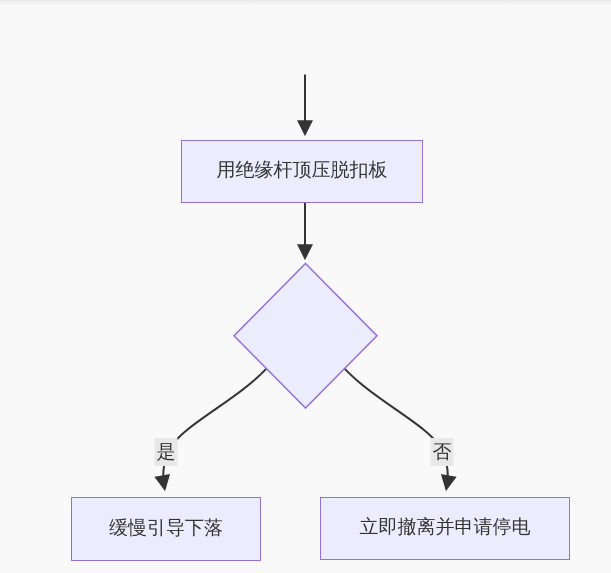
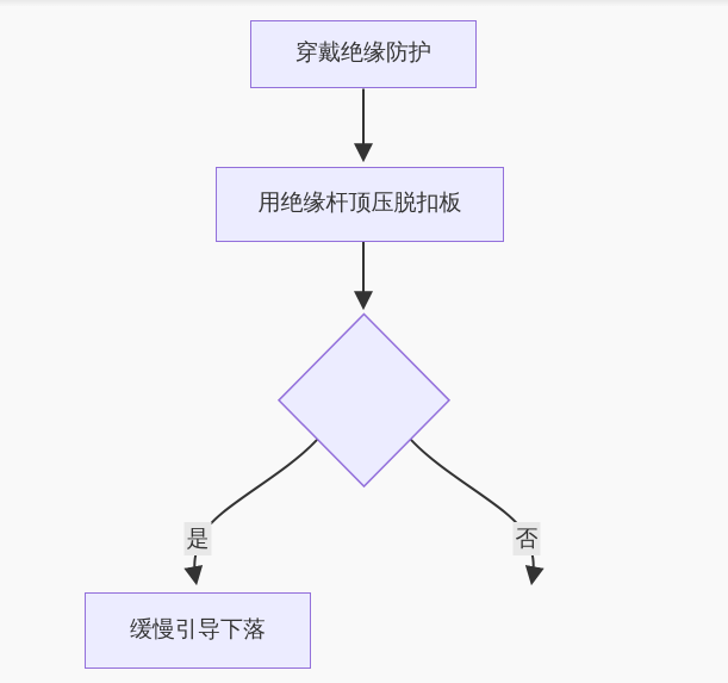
+ 穿戴绝缘防护
  用绝缘杆顶压脱扣板
  缓慢引导下落
- 立即撤离并申请停电
  是
  否
